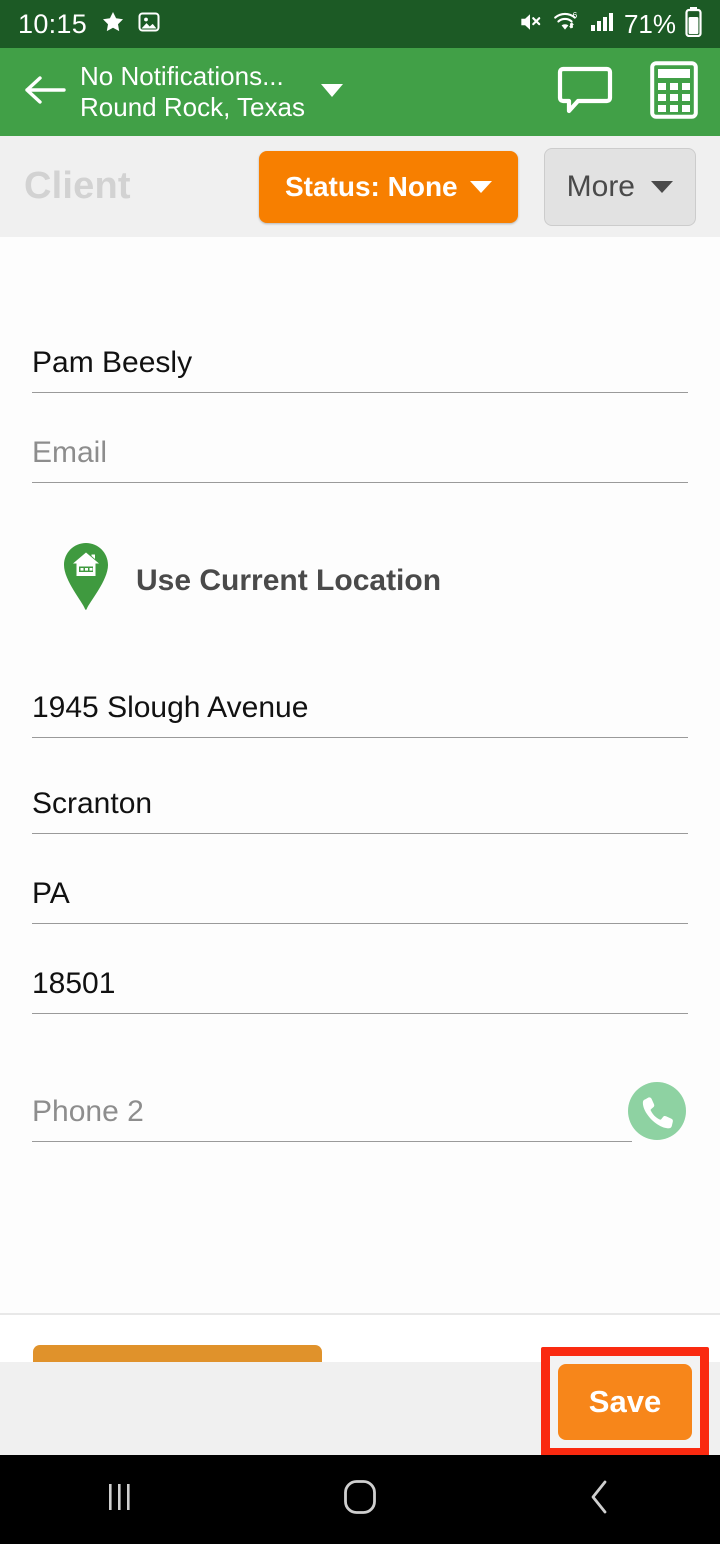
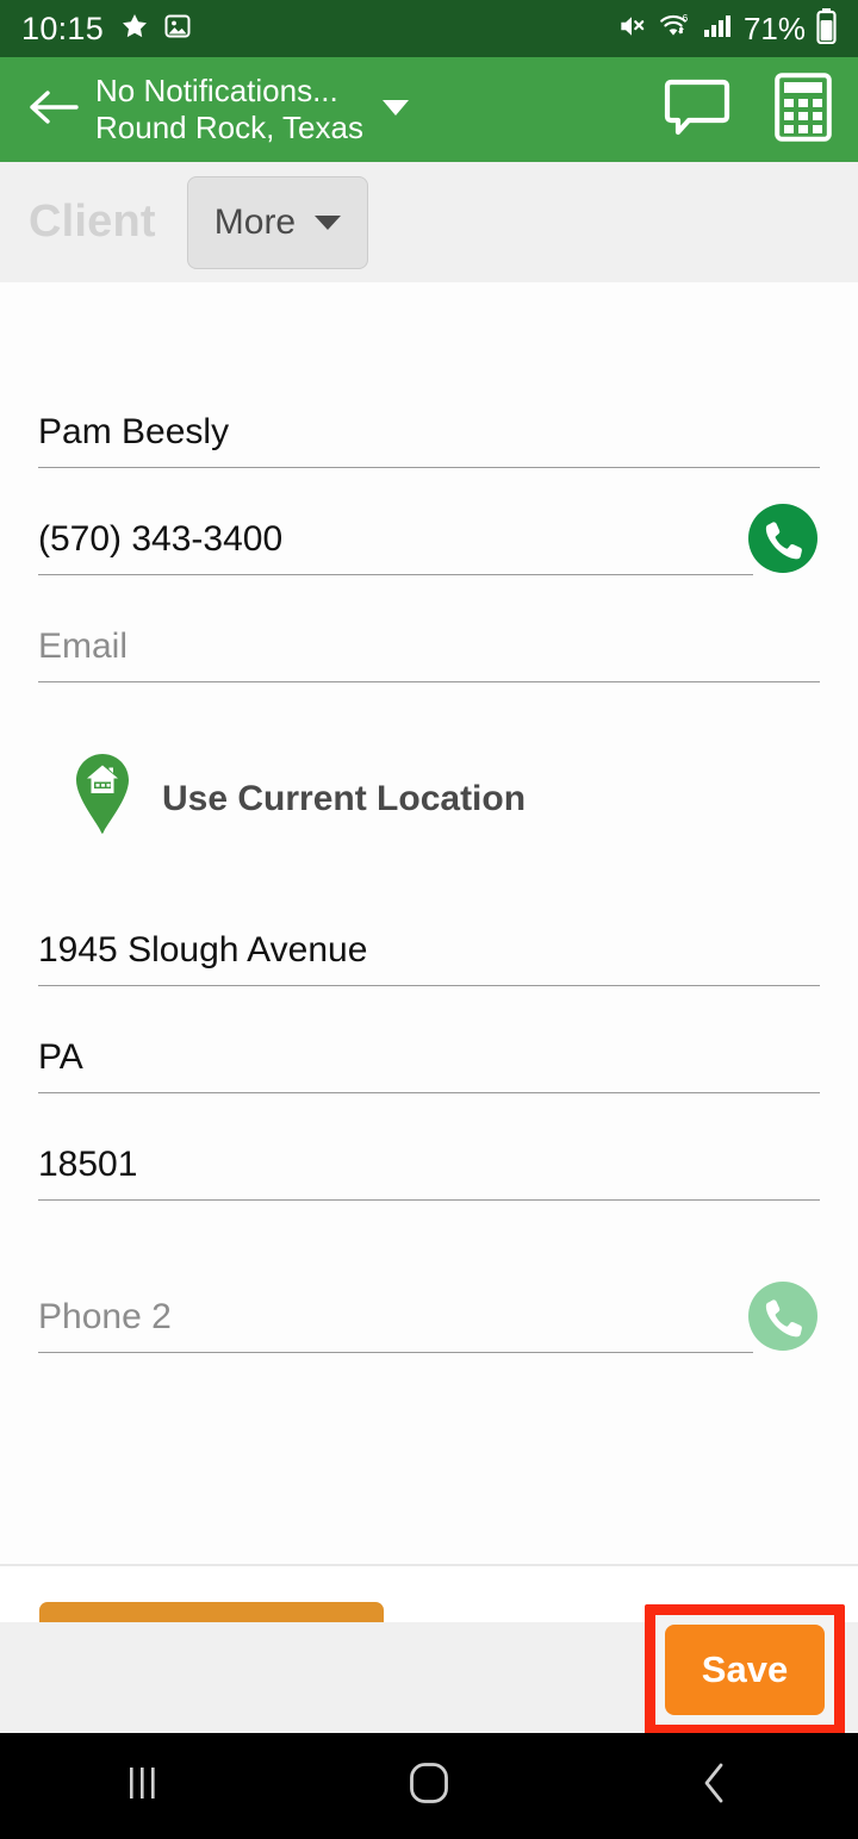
  10:15
  6
  71%
  No Notifications...
  Round Rock, Texas
  Client
- Status: None
  More
  Pam Beesly
+ (570) 343-3400
  Email
  Use Current Location
  1945 Slough Avenue
- Scranton
  PA
  18501
  Phone 2
  Save
